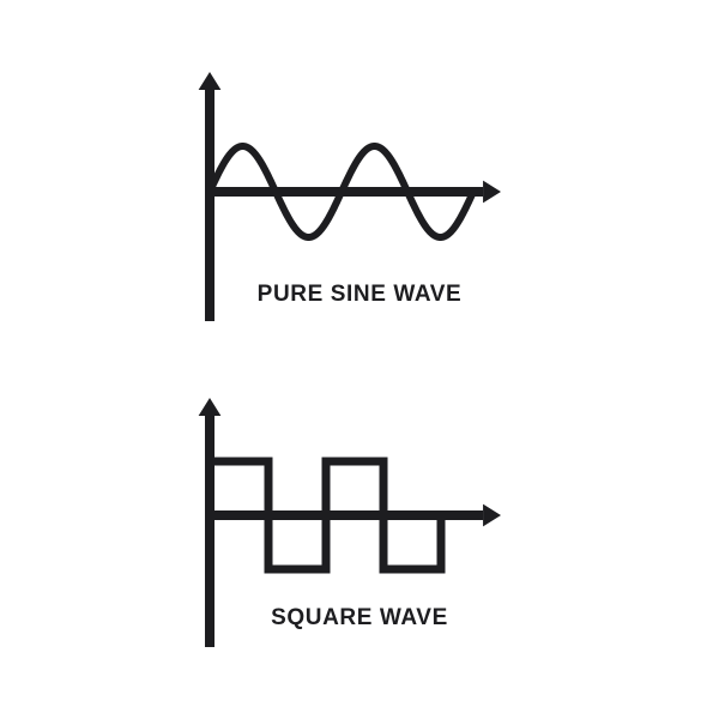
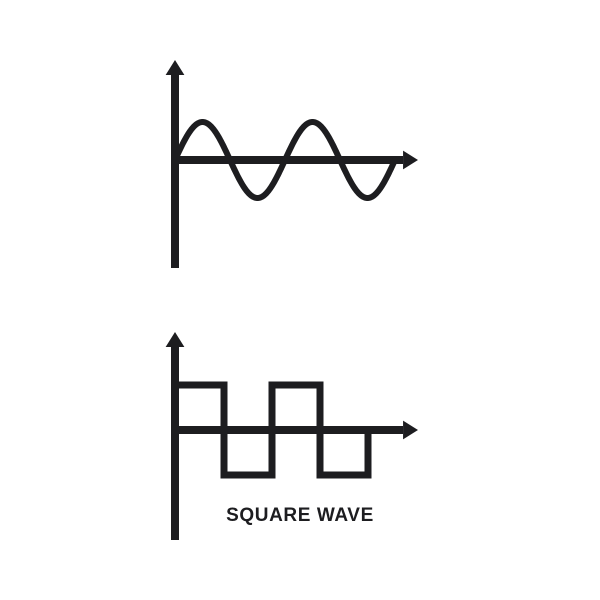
- PURE SINE WAVE
  SQUARE WAVE
